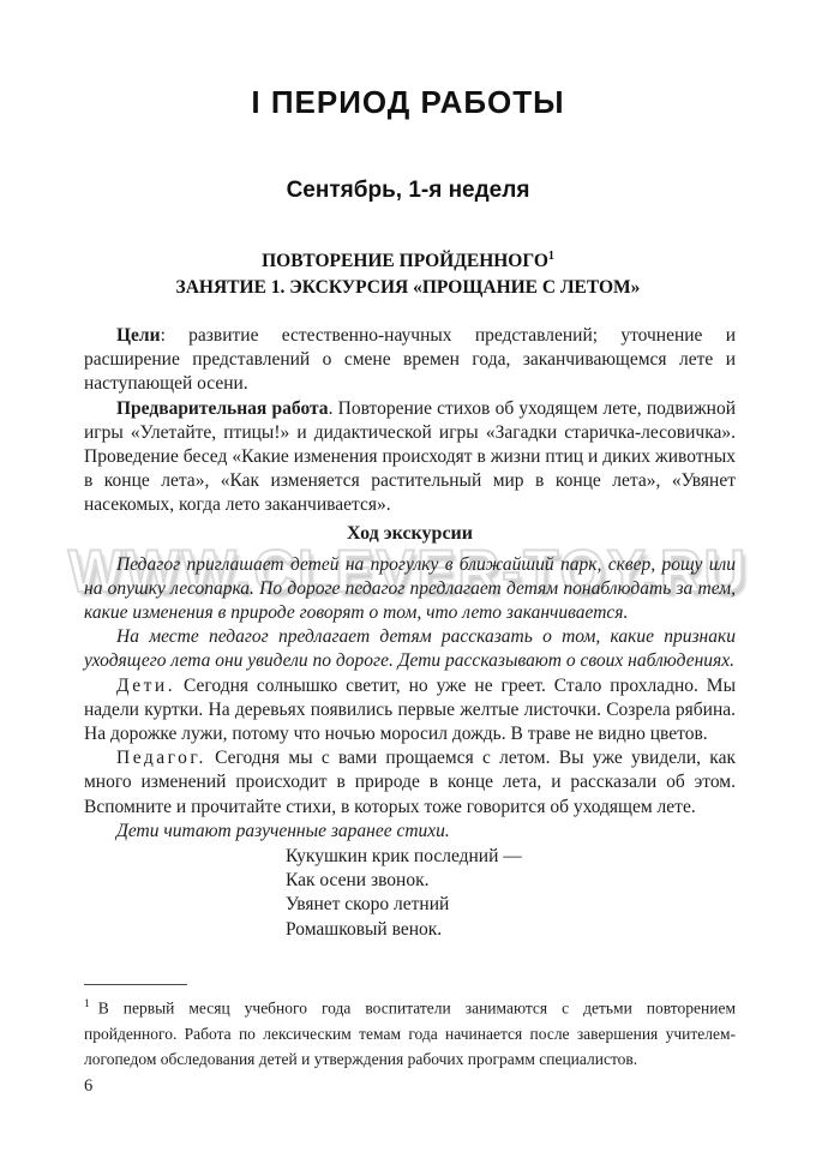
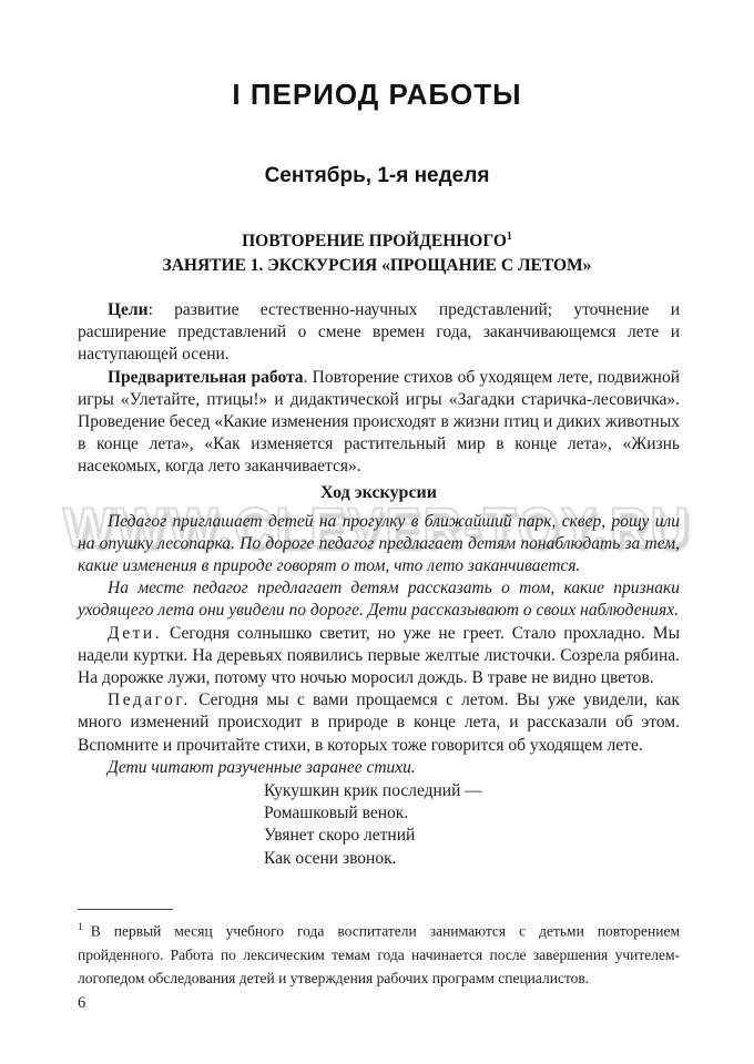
  WWW.CLEVER-TOY.RU
  I ПЕРИОД РАБОТЫ
  Сентябрь, 1-я неделя
  ПОВТОРЕНИЕ ПРОЙДЕННОГО1
  ЗАНЯТИЕ 1. ЭКСКУРСИЯ «ПРОЩАНИЕ С ЛЕТОМ»
  Цели: развитие естественно-научных представлений; уточнение и расширение представлений о смене времен года, заканчивающемся лете и наступающей осени.
- Предварительная работа. Повторение стихов об уходящем лете, подвижной игры «Улетайте, птицы!» и дидактической игры «Загадки старичка-лесовичка». Проведение бесед «Какие изменения происходят в жизни птиц и диких животных в конце лета», «Как изменяется растительный мир в конце лета», «Увянет насекомых, когда лето заканчивается».
+ Предварительная работа. Повторение стихов об уходящем лете, подвижной игры «Улетайте, птицы!» и дидактической игры «Загадки старичка-лесовичка». Проведение бесед «Какие изменения происходят в жизни птиц и диких животных в конце лета», «Как изменяется растительный мир в конце лета», «Жизнь насекомых, когда лето заканчивается».
  Ход экскурсии
  Педагог приглашает детей на прогулку в ближайший парк, сквер, рощу или на опушку лесопарка. По дороге педагог предлагает детям понаблюдать за тем, какие изменения в природе говорят о том, что лето заканчивается.
  На месте педагог предлагает детям рассказать о том, какие признаки уходящего лета они увидели по дороге. Дети рассказывают о своих наблюдениях.
  Дети. Сегодня солнышко светит, но уже не греет. Стало прохладно. Мы надели куртки. На деревьях появились первые желтые листочки. Созрела рябина. На дорожке лужи, потому что ночью моросил дождь. В траве не видно цветов.
  Педагог. Сегодня мы с вами прощаемся с летом. Вы уже увидели, как много изменений происходит в природе в конце лета, и рассказали об этом. Вспомните и прочитайте стихи, в которых тоже говорится об уходящем лете.
  Дети читают разученные заранее стихи.
  Кукушкин крик последний —
- Как осени звонок.
+ Ромашковый венок.
  Увянет скоро летний
- Ромашковый венок.
+ Как осени звонок.
  1 В первый месяц учебного года воспитатели занимаются с детьми повторением пройденного. Работа по лексическим темам года начинается после завершения учителем-логопедом обследования детей и утверждения рабочих программ специалистов.
  6
